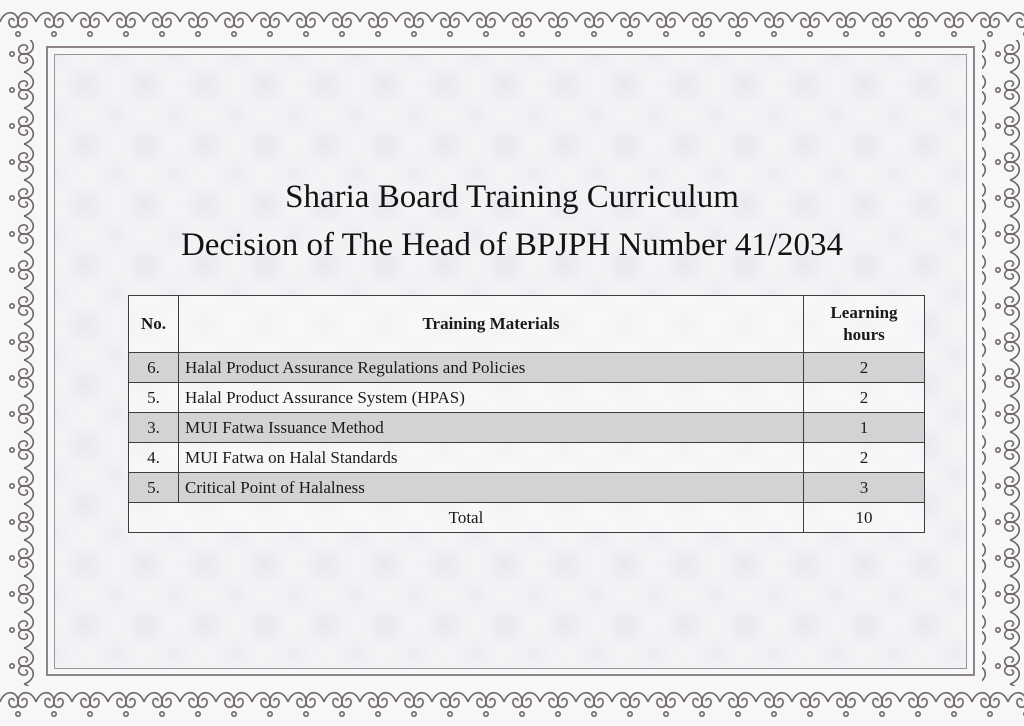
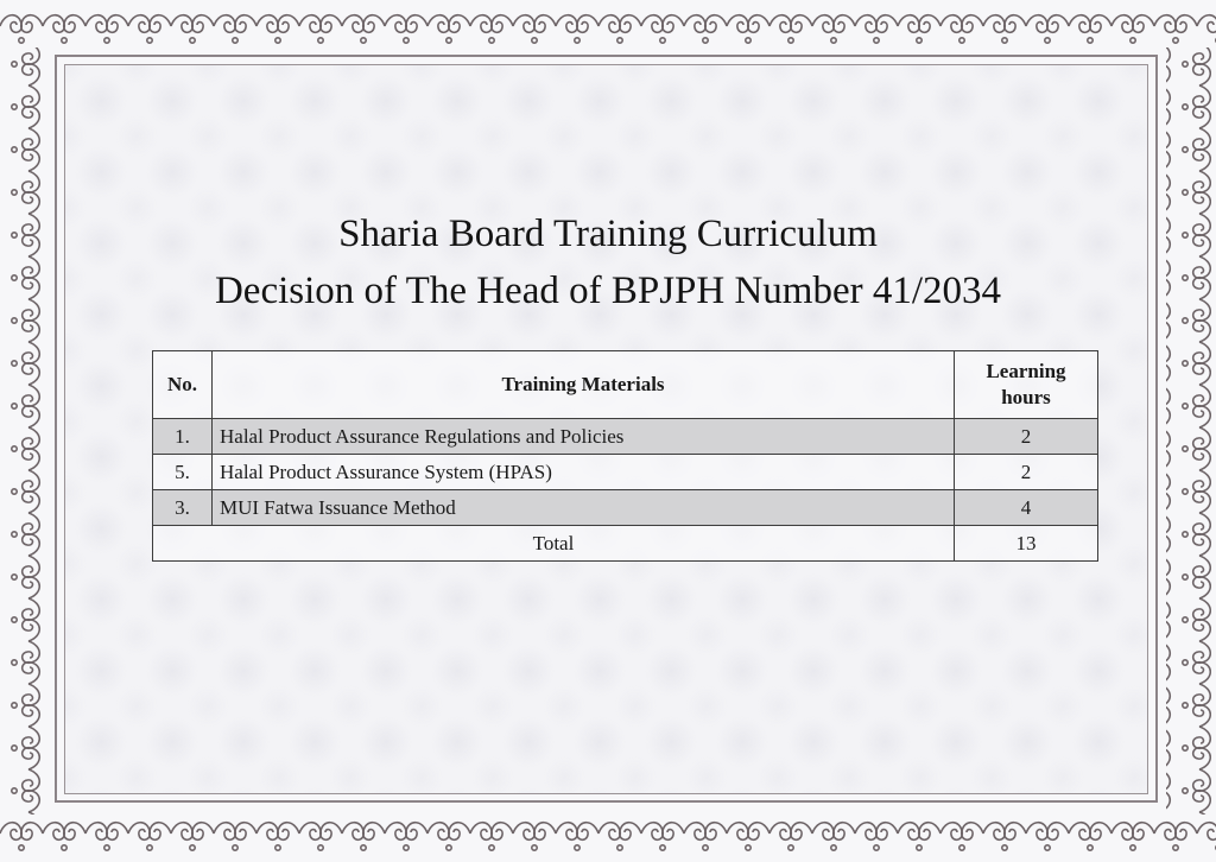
  Sharia Board Training Curriculum
  Decision of The Head of BPJPH Number 41/2034
  No.	Training Materials	Learning hours
- 6.	Halal Product Assurance Regulations and Policies	2
+ 1.	Halal Product Assurance Regulations and Policies	2
  5.	Halal Product Assurance System (HPAS)	2
- 3.	MUI Fatwa Issuance Method	1
+ 3.	MUI Fatwa Issuance Method	4
- 4.	MUI Fatwa on Halal Standards	2
- 5.	Critical Point of Halalness	3
- Total	10
+ Total	13
